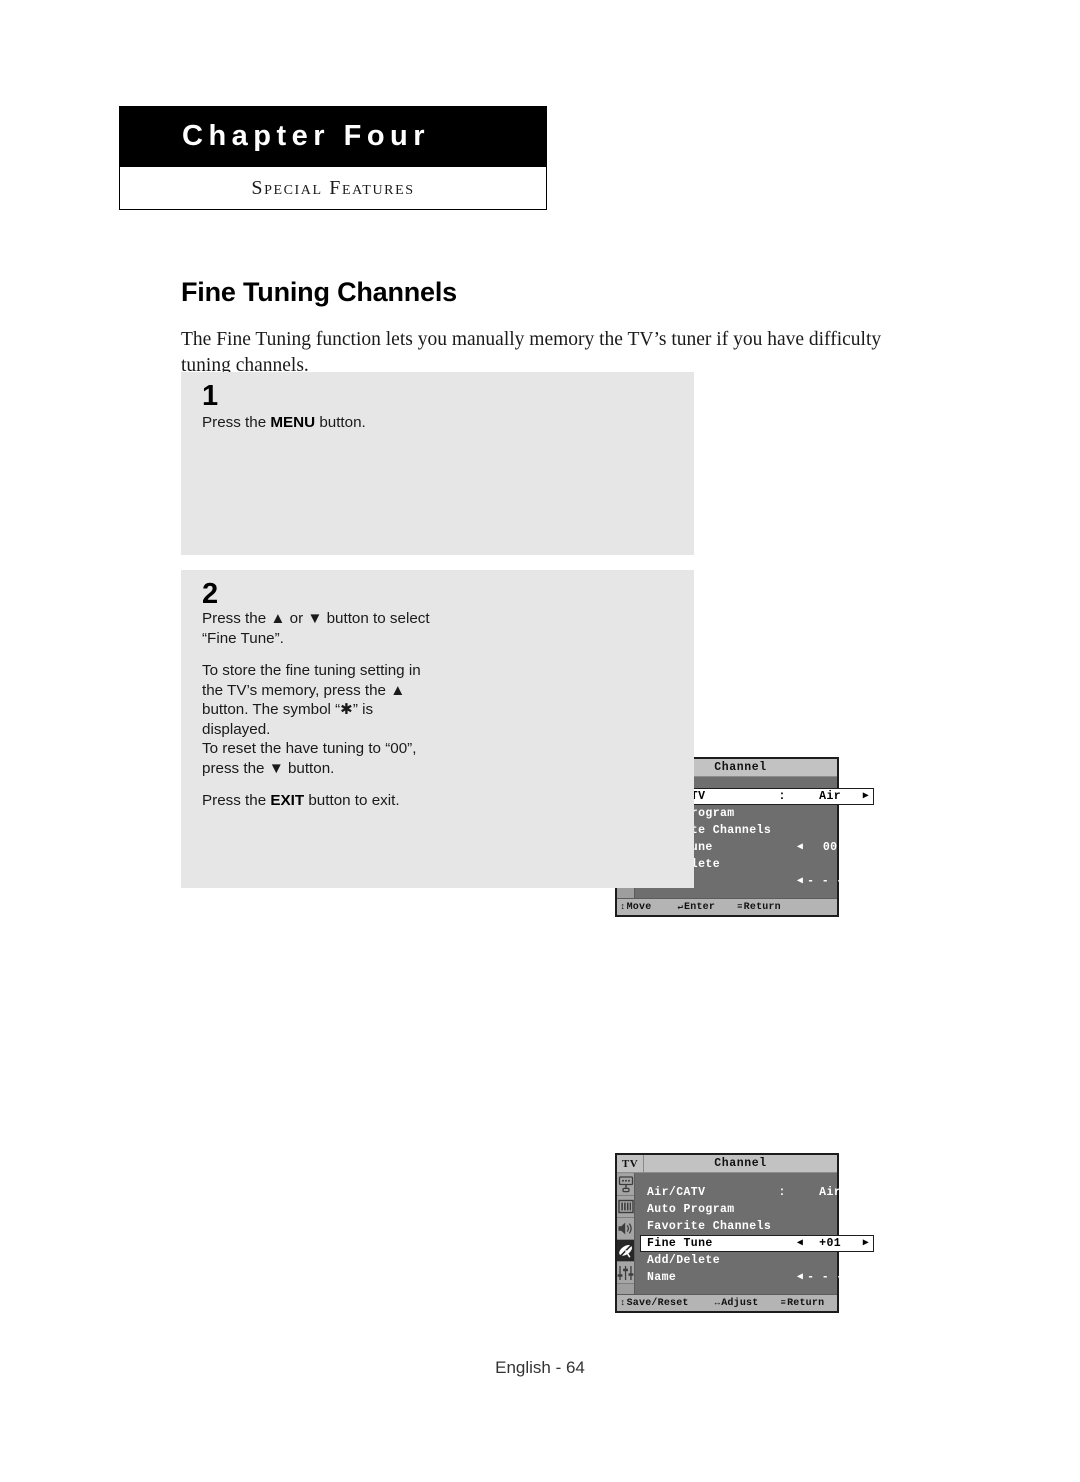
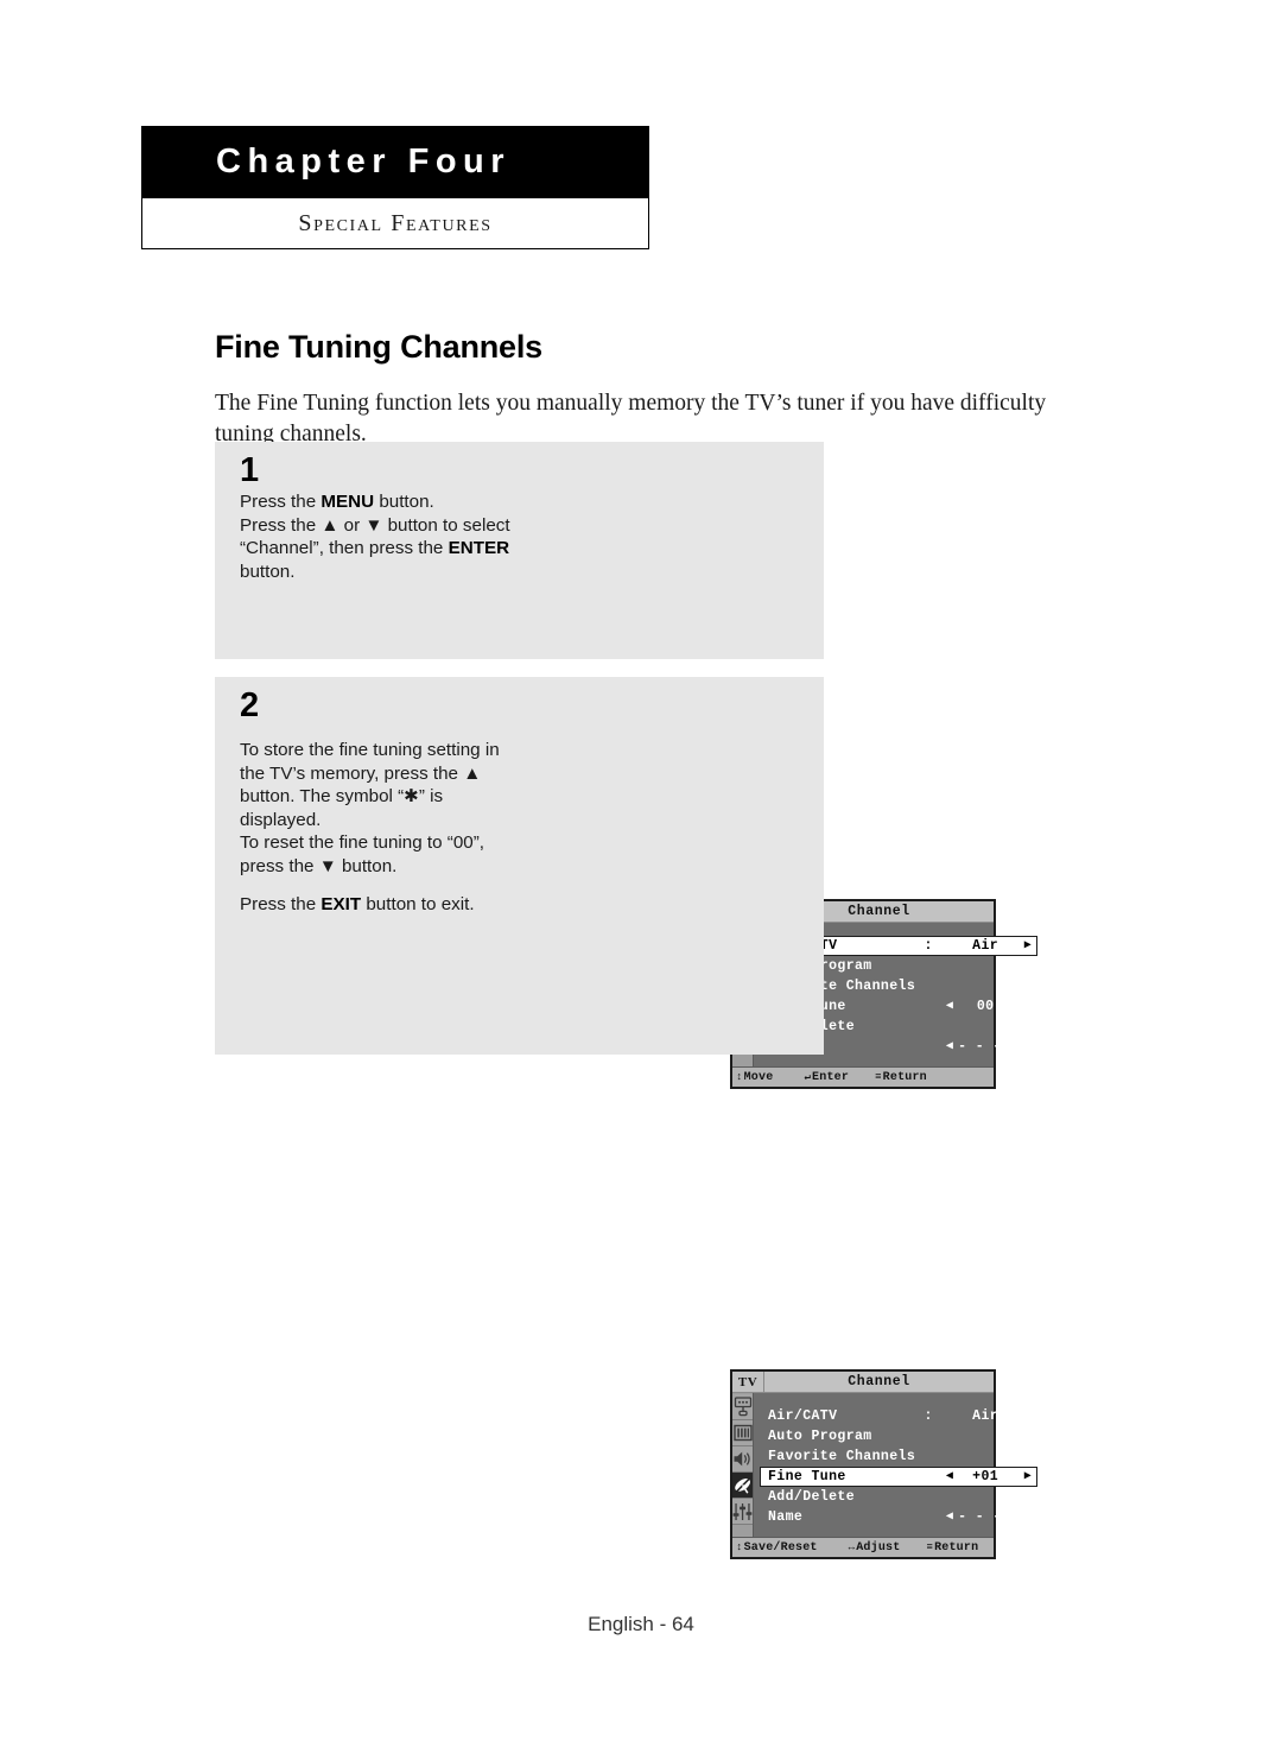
  Chapter Four
  Special Features
  Fine Tuning Channels
  The Fine Tuning function lets you manually memory the TV’s tuner if you have difficulty tuning channels.
  1
  Press the MENU button.
+ Press the ▲ or ▼ button to select “Channel”, then press the ENTER button.
  Channel
  :
  Air
  ▶
  ◀
  00
  ◀
  - - -
  ↕
  Move
  ↵
  Enter
  ≡
  Return
  2
- Press the ▲ or ▼ button to select “Fine Tune”.
  To store the fine tuning setting in the TV’s memory, press the ▲ button. The symbol “✱” is displayed.
- To reset the have tuning to “00”, press the ▼ button.
+ To reset the fine tuning to “00”, press the ▼ button.
  Press the EXIT button to exit.
  TV
  Channel
  Air/CATV
  :
  Air
  Auto Program
  Favorite Channels
  Fine Tune
  ◀
  +01
  ▶
  Add/Delete
  Name
  ◀
  - - -
  ↕
  Save/Reset
  ↔
  Adjust
  ≡
  Return
  English - 64
